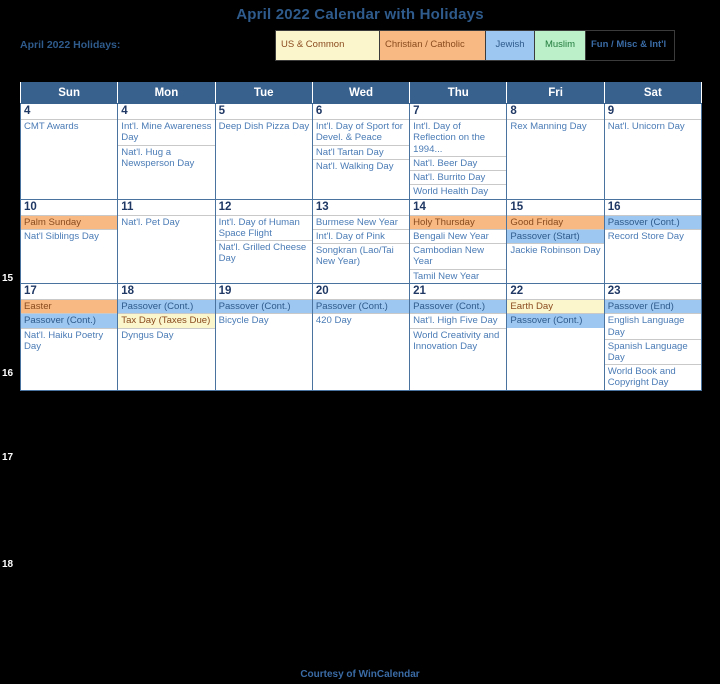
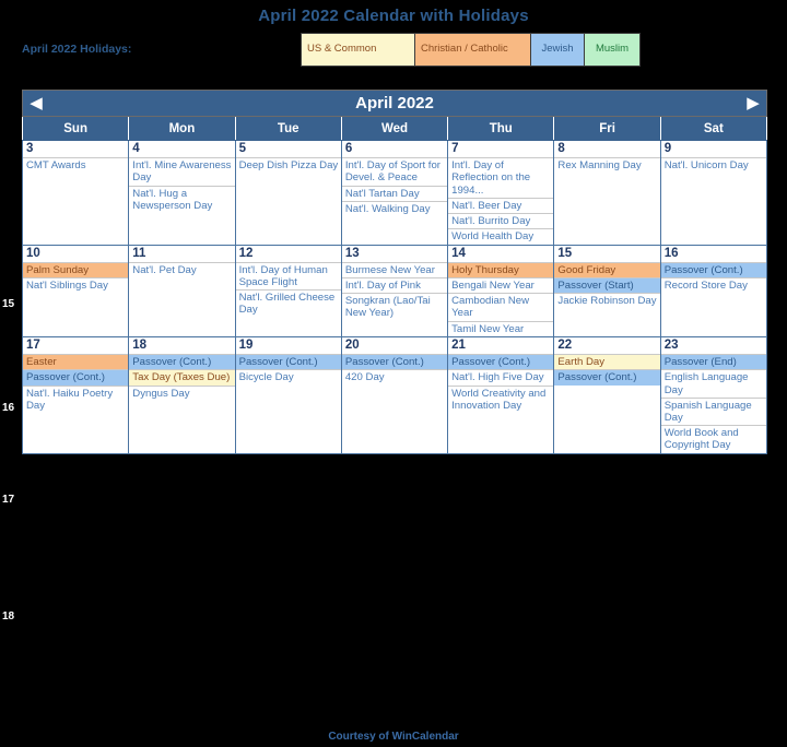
  April 2022 Calendar with Holidays
  April 2022 Holidays:
  US & Common
  Christian / Catholic
  Jewish
  Muslim
- Fun / Misc & Int'l
  15
  16
  17
  18
+ ◀
+ April 2022
+ ▶
  Sun	Mon	Tue	Wed	Thu	Fri	Sat
- 4CMT Awards	4Int'l. Mine Awareness DayNat'l. Hug a Newsperson Day	5Deep Dish Pizza Day	6Int'l. Day of Sport for Devel. & PeaceNat'l Tartan DayNat'l. Walking Day	7Int'l. Day of Reflection on the 1994...Nat'l. Beer DayNat'l. Burrito DayWorld Health Day	8Rex Manning Day	9Nat'l. Unicorn Day
+ 3CMT Awards	4Int'l. Mine Awareness DayNat'l. Hug a Newsperson Day	5Deep Dish Pizza Day	6Int'l. Day of Sport for Devel. & PeaceNat'l Tartan DayNat'l. Walking Day	7Int'l. Day of Reflection on the 1994...Nat'l. Beer DayNat'l. Burrito DayWorld Health Day	8Rex Manning Day	9Nat'l. Unicorn Day
  10Palm SundayNat'l Siblings Day	11Nat'l. Pet Day	12Int'l. Day of Human Space FlightNat'l. Grilled Cheese Day	13Burmese New YearInt'l. Day of PinkSongkran (Lao/Tai New Year)	14Holy ThursdayBengali New YearCambodian New YearTamil New Year	15Good FridayPassover (Start)Jackie Robinson Day	16Passover (Cont.)Record Store Day
  17EasterPassover (Cont.)Nat'l. Haiku Poetry Day	18Passover (Cont.)Tax Day (Taxes Due)Dyngus Day	19Passover (Cont.)Bicycle Day	20Passover (Cont.)420 Day	21Passover (Cont.)Nat'l. High Five DayWorld Creativity and Innovation Day	22Earth DayPassover (Cont.)	23Passover (End)English Language DaySpanish Language DayWorld Book and Copyright Day
  Courtesy of WinCalendar
